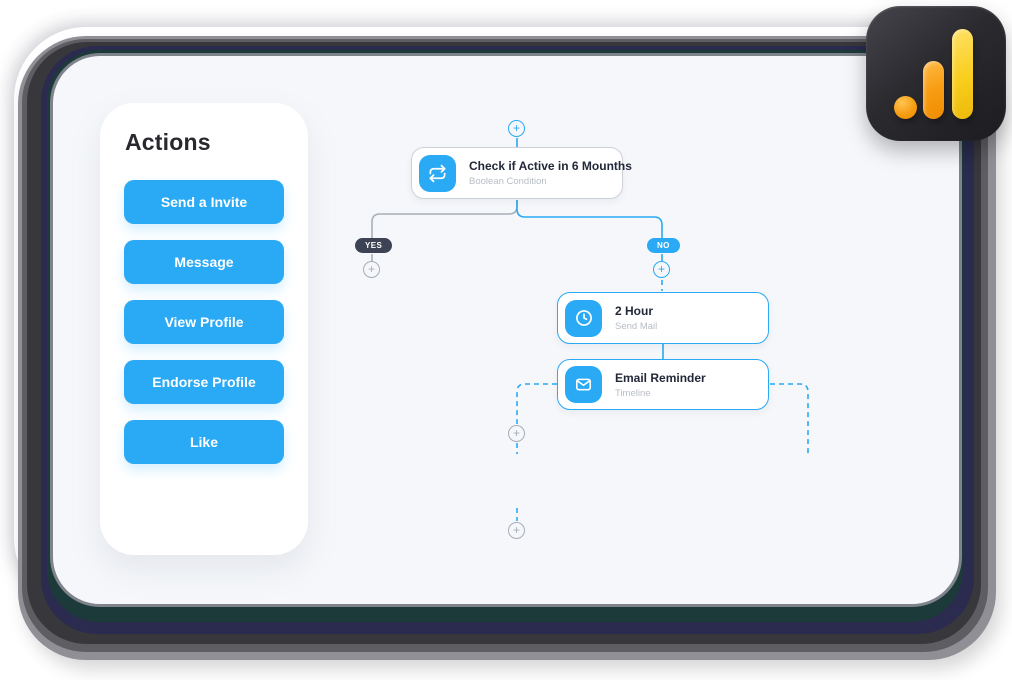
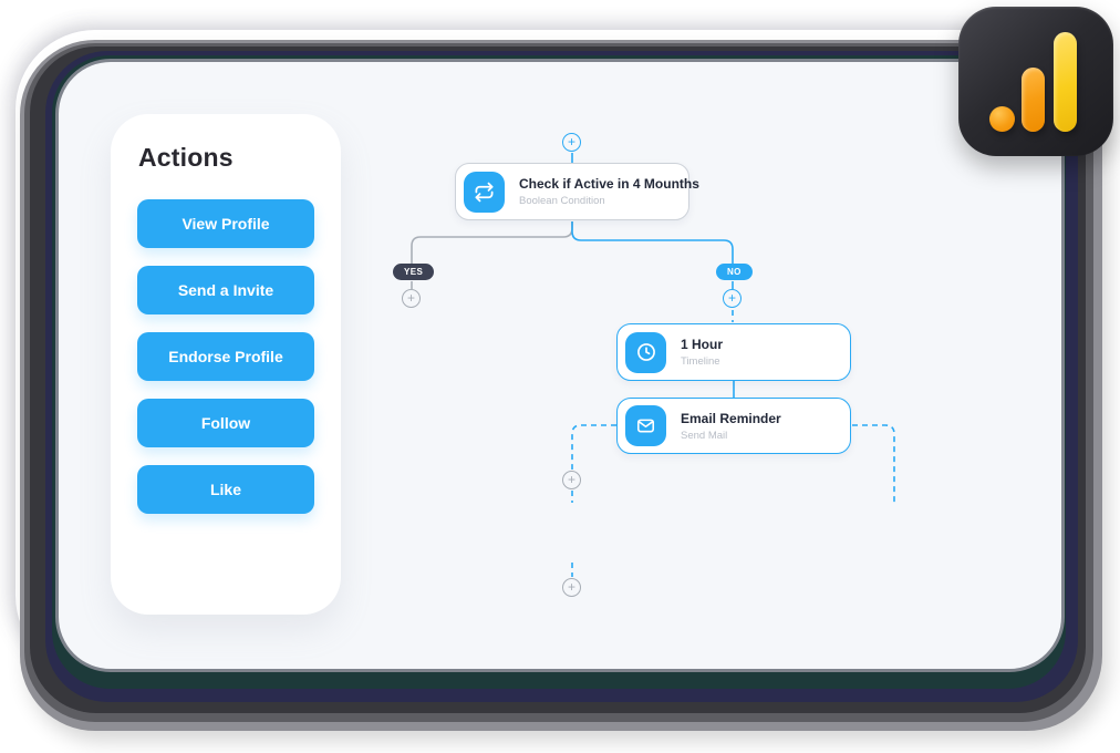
  Actions
- Send a Invite
+ View Profile
- Message
- View Profile
+ Send a Invite
  Endorse Profile
+ Follow
  Like
  +
  +
  +
  +
  +
  YES
  NO
- Check if Active in 6 Mounths
+ Check if Active in 4 Mounths
  Boolean Condition
- 2 Hour
+ 1 Hour
- Send Mail
+ Timeline
  Email Reminder
- Timeline
+ Send Mail
